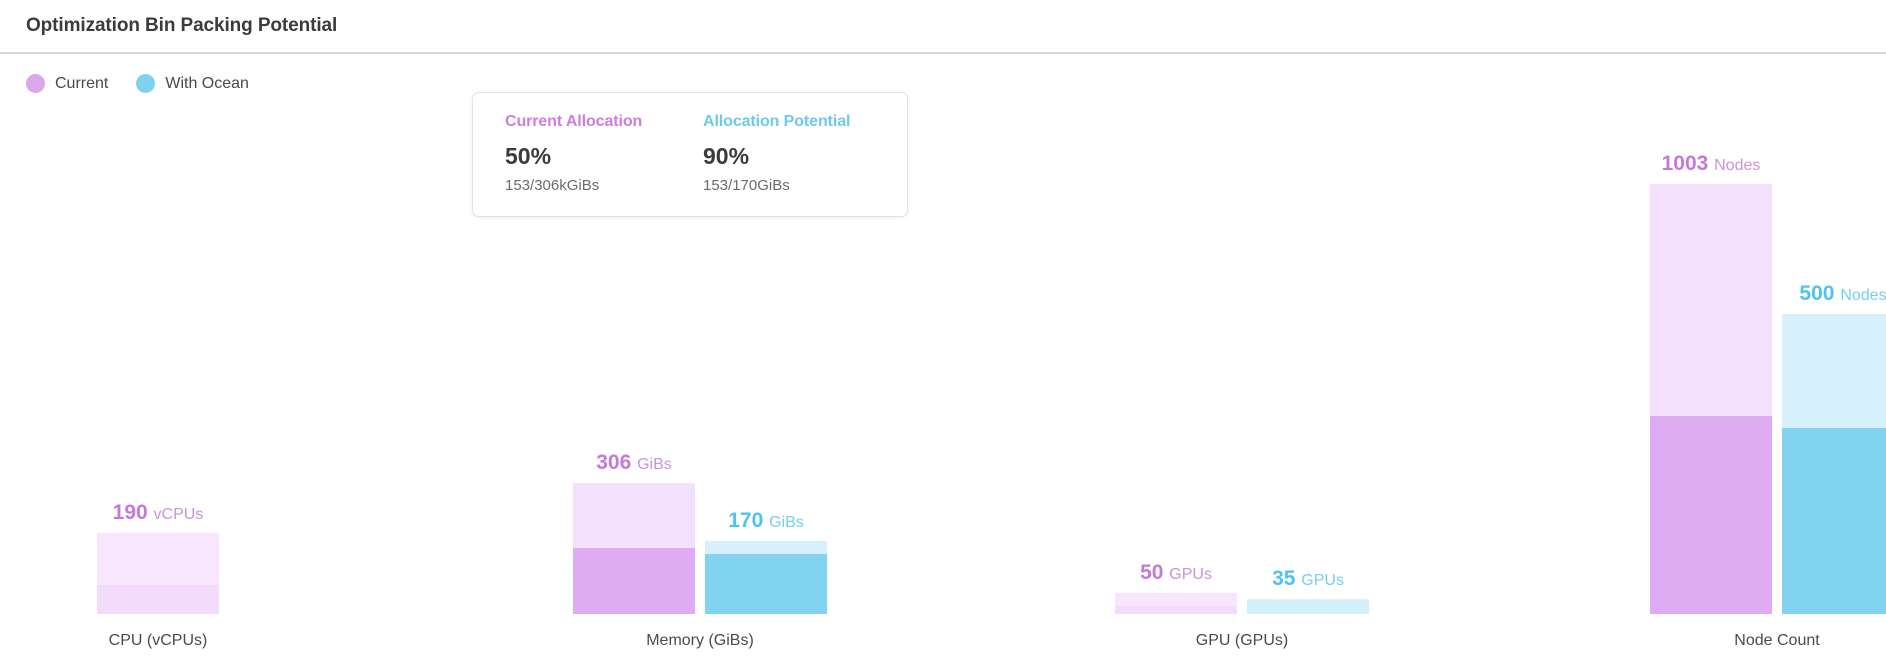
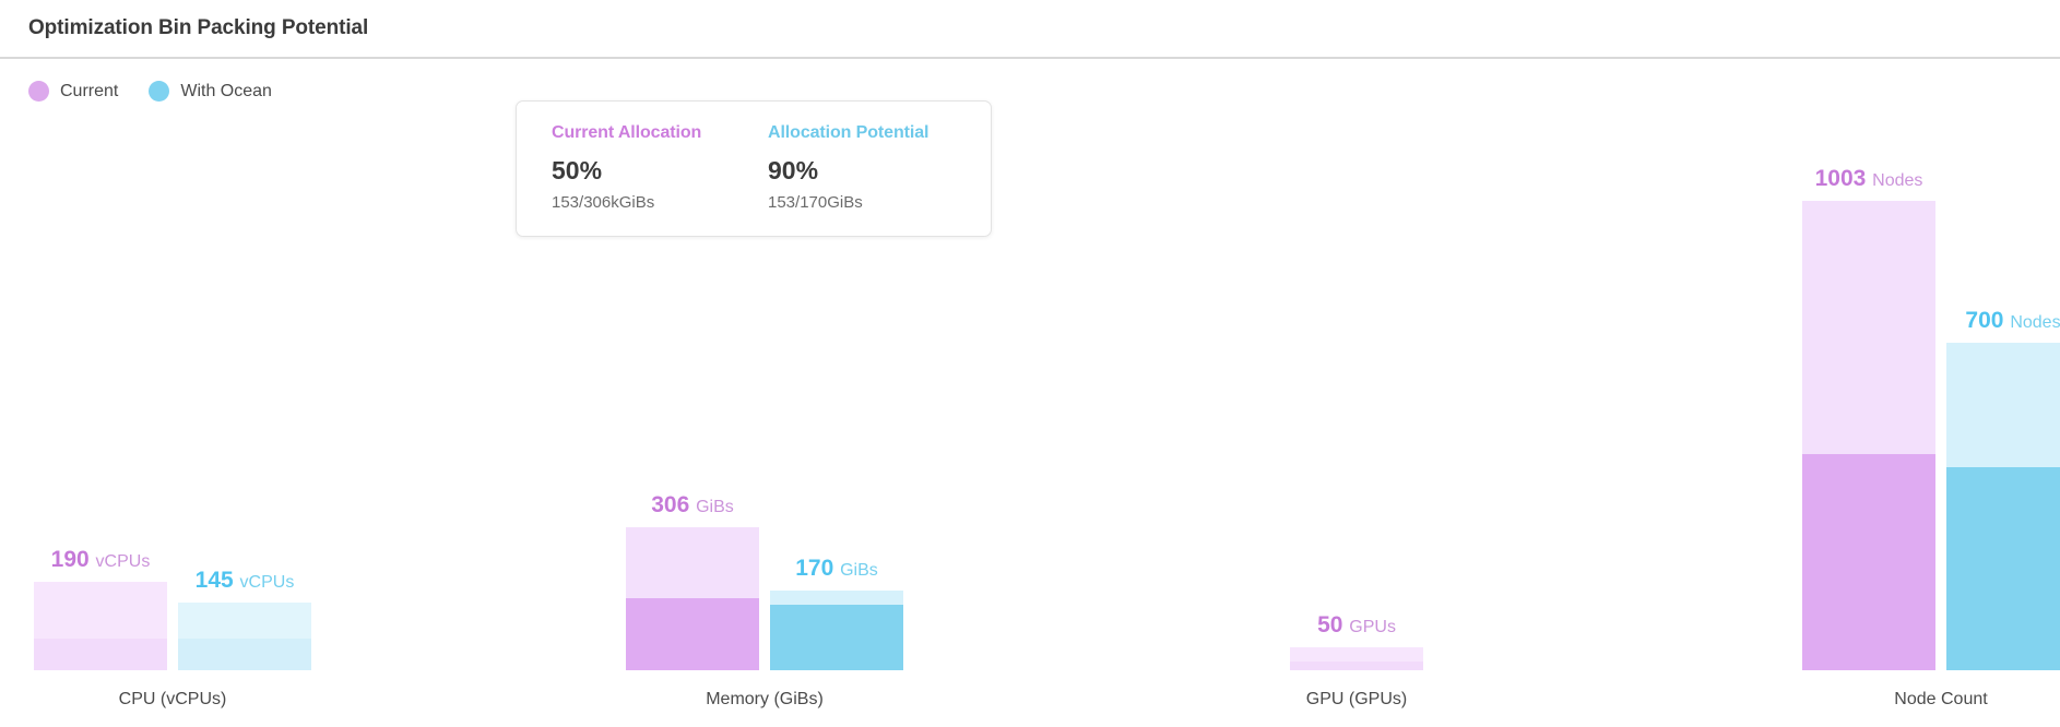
  Optimization Bin Packing Potential
  Current
  With Ocean
  Current Allocation
  50%
  153/306kGiBs
  Allocation Potential
  90%
  153/170GiBs
  190 vCPUs
+ 145 vCPUs
  CPU (vCPUs)
  306 GiBs
  170 GiBs
  Memory (GiBs)
  50 GPUs
- 35 GPUs
  GPU (GPUs)
  1003 Nodes
- 500 Nodes
+ 700 Nodes
  Node Count
